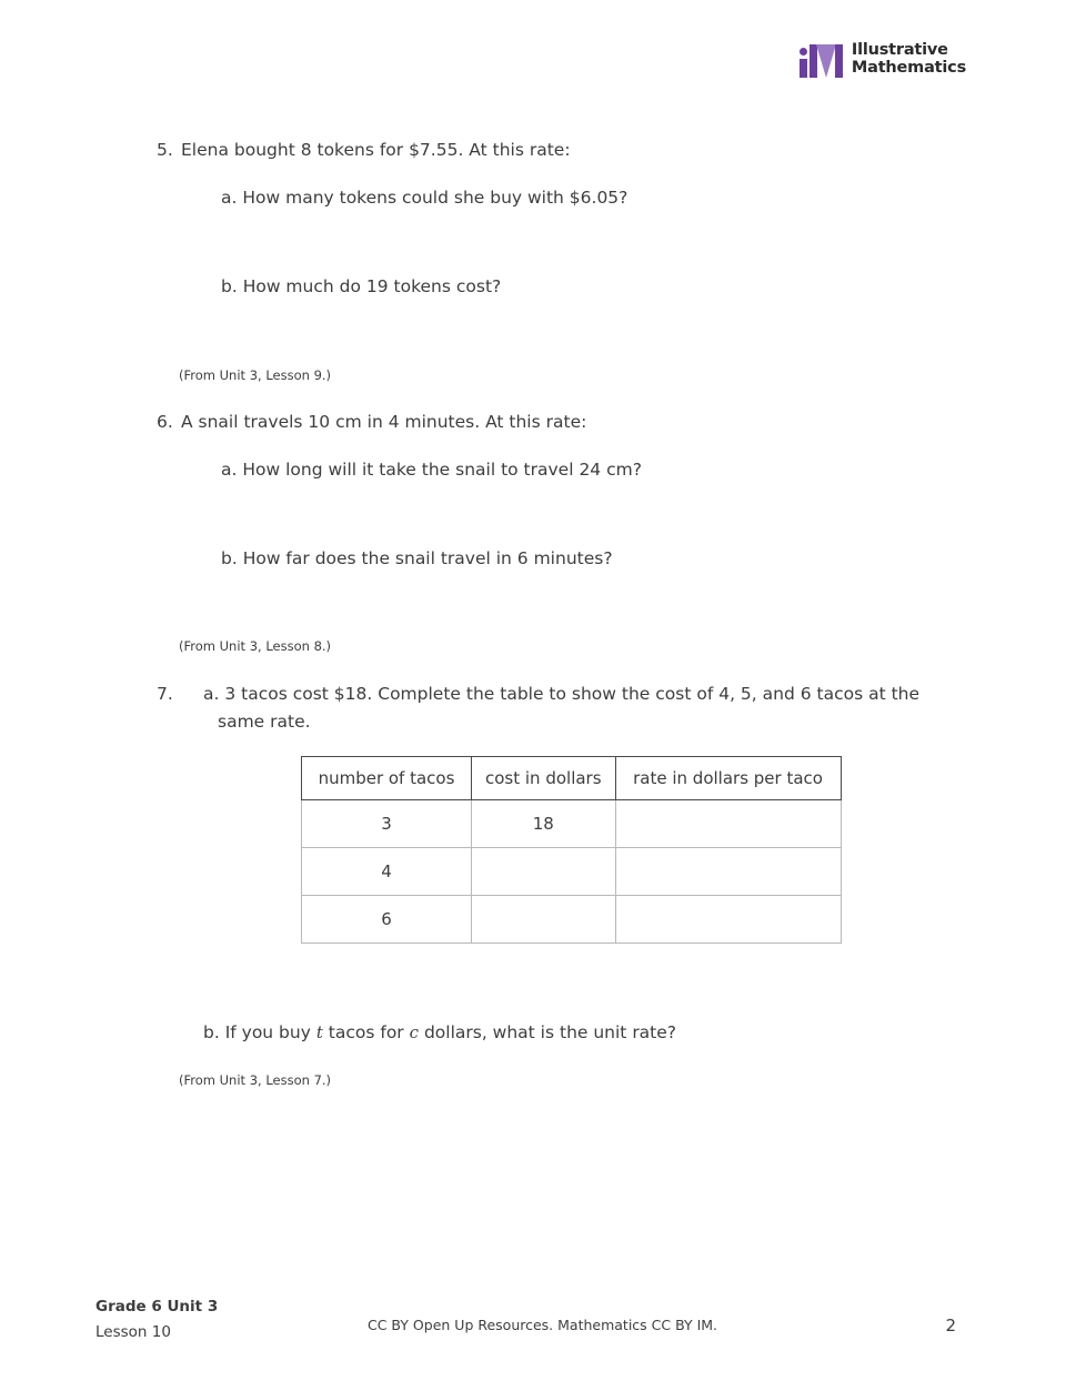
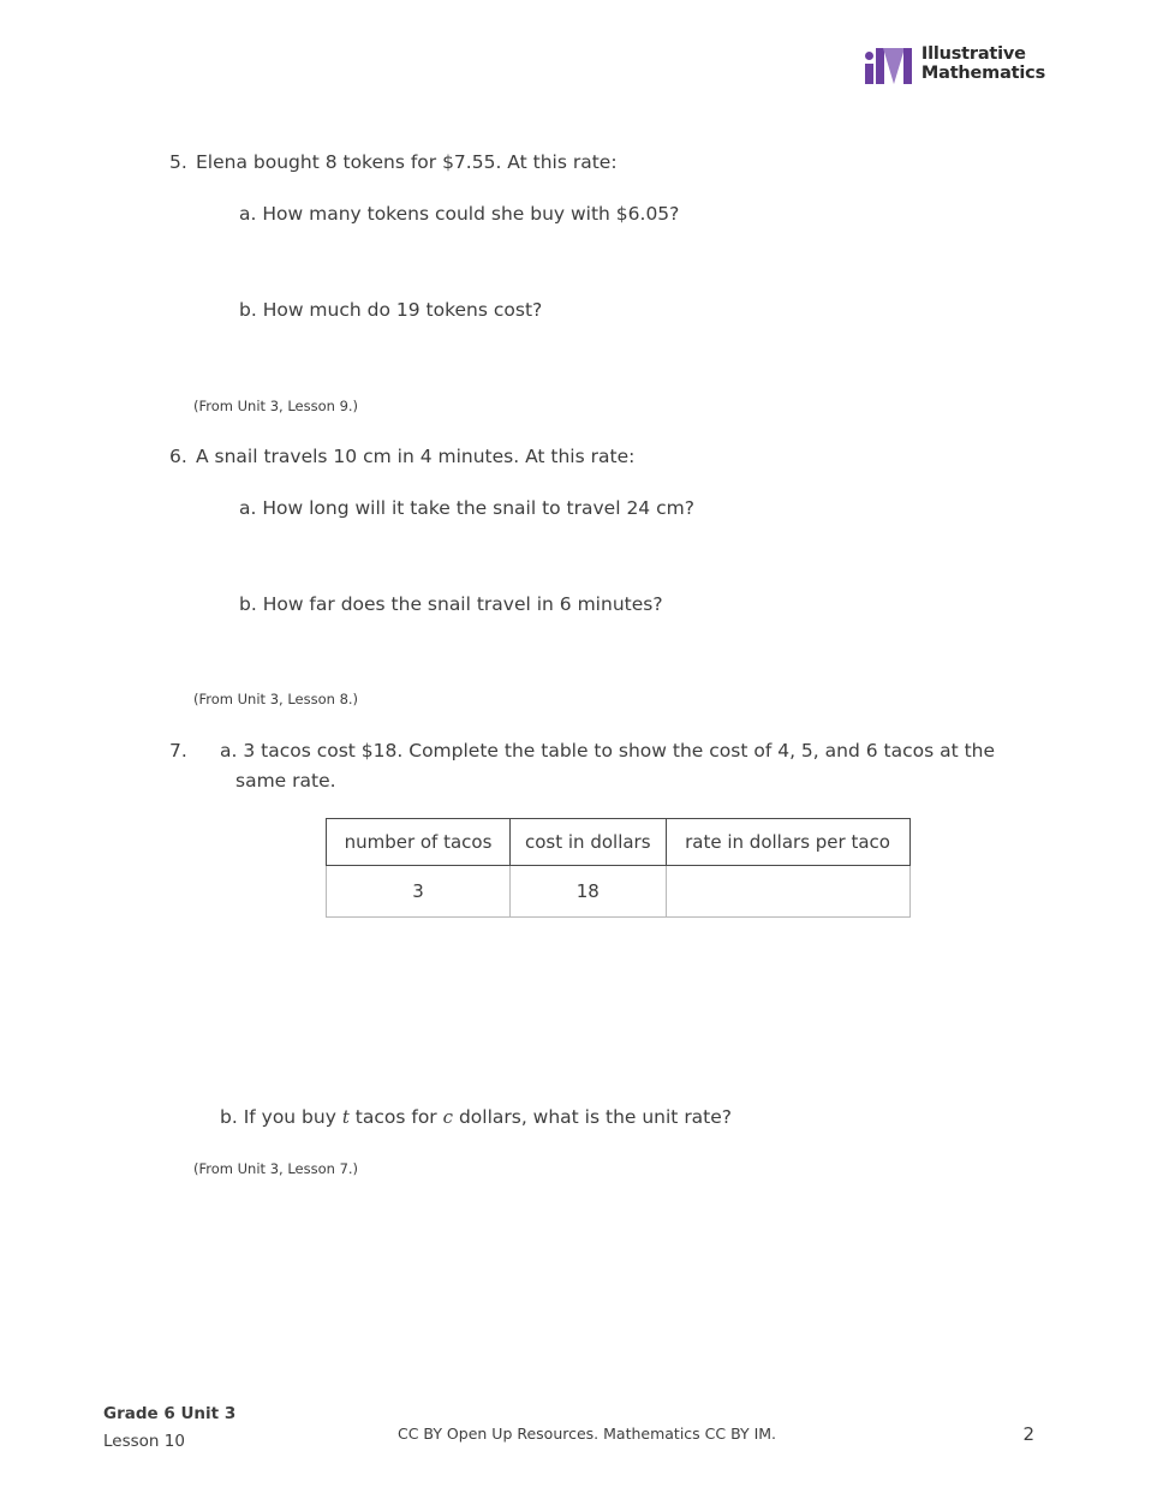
  Illustrative
  Mathematics
  5.
  Elena bought 8 tokens for $7.55. At this rate:
  a. How many tokens could she buy with $6.05?
  b. How much do 19 tokens cost?
  (From Unit 3, Lesson 9.)
  6.
  A snail travels 10 cm in 4 minutes. At this rate:
  a. How long will it take the snail to travel 24 cm?
  b. How far does the snail travel in 6 minutes?
  (From Unit 3, Lesson 8.)
  7.
  a. 3 tacos cost $18. Complete the table to show the cost of 4, 5, and 6 tacos at the
  same rate.
  number of tacos	cost in dollars	rate in dollars per taco
  3	18
- 4
- 6
  b. If you buy t tacos for c dollars, what is the unit rate?
  (From Unit 3, Lesson 7.)
  Grade 6 Unit 3
  Lesson 10
  CC BY Open Up Resources. Mathematics CC BY IM.
  2
